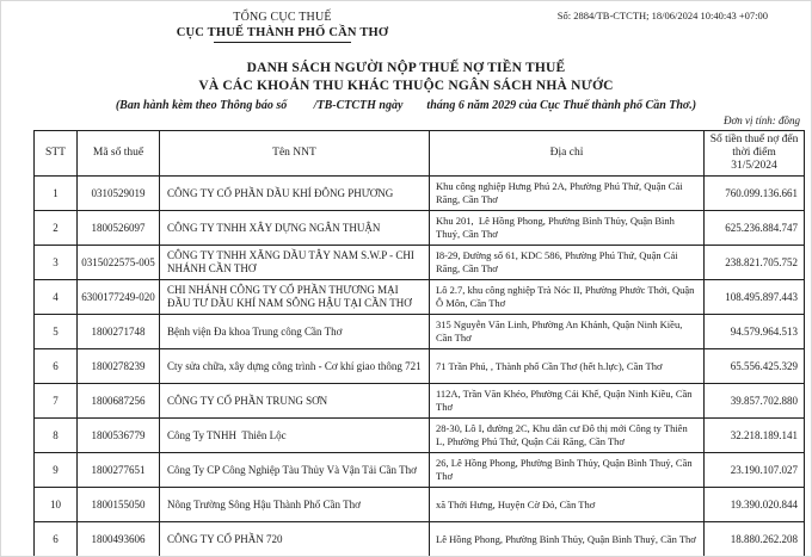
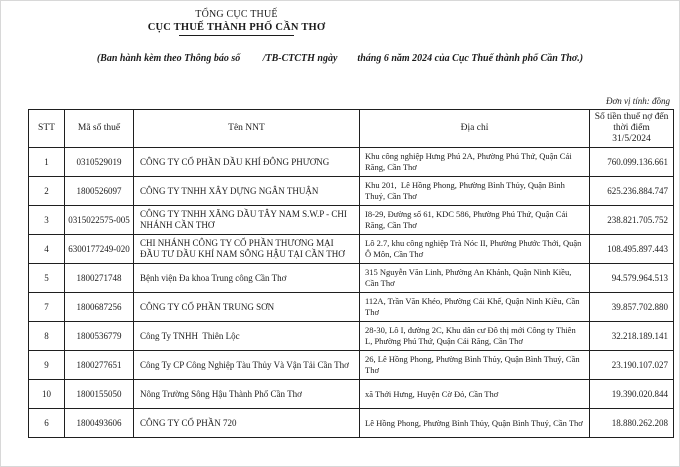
  TỔNG CỤC THUẾ
  CỤC THUẾ THÀNH PHỐ CẦN THƠ
- Số: 2884/TB-CTCTH; 18/06/2024 10:40:43 +07:00
- DANH SÁCH NGƯỜI NỘP THUẾ NỢ TIỀN THUẾ
- VÀ CÁC KHOẢN THU KHÁC THUỘC NGÂN SÁCH NHÀ NƯỚC
- (Ban hành kèm theo Thông báo số /TB-CTCTH ngày tháng 6 năm 2029 của Cục Thuế thành phố Cần Thơ.)
+ (Ban hành kèm theo Thông báo số /TB-CTCTH ngày tháng 6 năm 2024 của Cục Thuế thành phố Cần Thơ.)
  Đơn vị tính: đồng
  STT	Mã số thuế	Tên NNT	Địa chỉ	Số tiền thuế nợ đến thời điểm 31/5/2024
  1	0310529019	CÔNG TY CỔ PHẦN DẦU KHÍ ĐÔNG PHƯƠNG	Khu công nghiệp Hưng Phú 2A, Phường Phú Thứ, Quận Cái Răng, Cần Thơ	760.099.136.661
  2	1800526097	CÔNG TY TNHH XÂY DỰNG NGÂN THUẬN	Khu 201, Lê Hồng Phong, Phường Bình Thủy, Quận Bình Thuỷ, Cần Thơ	625.236.884.747
  3	0315022575-005	CÔNG TY TNHH XĂNG DẦU TÂY NAM S.W.P - CHI NHÁNH CẦN THƠ	I8-29, Đường số 61, KDC 586, Phường Phú Thứ, Quận Cái Răng, Cần Thơ	238.821.705.752
  4	6300177249-020	CHI NHÁNH CÔNG TY CỔ PHẦN THƯƠNG MẠI ĐẦU TƯ DẦU KHÍ NAM SÔNG HẬU TẠI CẦN THƠ	Lô 2.7, khu công nghiệp Trà Nóc II, Phường Phước Thới, Quận Ô Môn, Cần Thơ	108.495.897.443
  5	1800271748	Bệnh viện Đa khoa Trung công Cần Thơ	315 Nguyễn Văn Linh, Phường An Khánh, Quận Ninh Kiều, Cần Thơ	94.579.964.513
- 6	1800278239	Cty sửa chữa, xây dựng công trình - Cơ khí giao thông 721	71 Trần Phú, , Thành phố Cần Thơ (hết h.lực), Cần Thơ	65.556.425.329
  7	1800687256	CÔNG TY CỔ PHẦN TRUNG SƠN	112A, Trần Văn Khéo, Phường Cái Khế, Quận Ninh Kiều, Cần Thơ	39.857.702.880
  8	1800536779	Công Ty TNHH Thiên Lộc	28-30, Lô I, đường 2C, Khu dân cư Đô thị mới Công ty Thiên L, Phường Phú Thứ, Quận Cái Răng, Cần Thơ	32.218.189.141
  9	1800277651	Công Ty CP Công Nghiệp Tàu Thủy Và Vận Tải Cần Thơ	26, Lê Hồng Phong, Phường Bình Thủy, Quận Bình Thuỷ, Cần Thơ	23.190.107.027
  10	1800155050	Nông Trường Sông Hậu Thành Phố Cần Thơ	xã Thới Hưng, Huyện Cờ Đỏ, Cần Thơ	19.390.020.844
  6	1800493606	CÔNG TY CỔ PHẦN 720	Lê Hồng Phong, Phường Bình Thủy, Quận Bình Thuỷ, Cần Thơ	18.880.262.208
